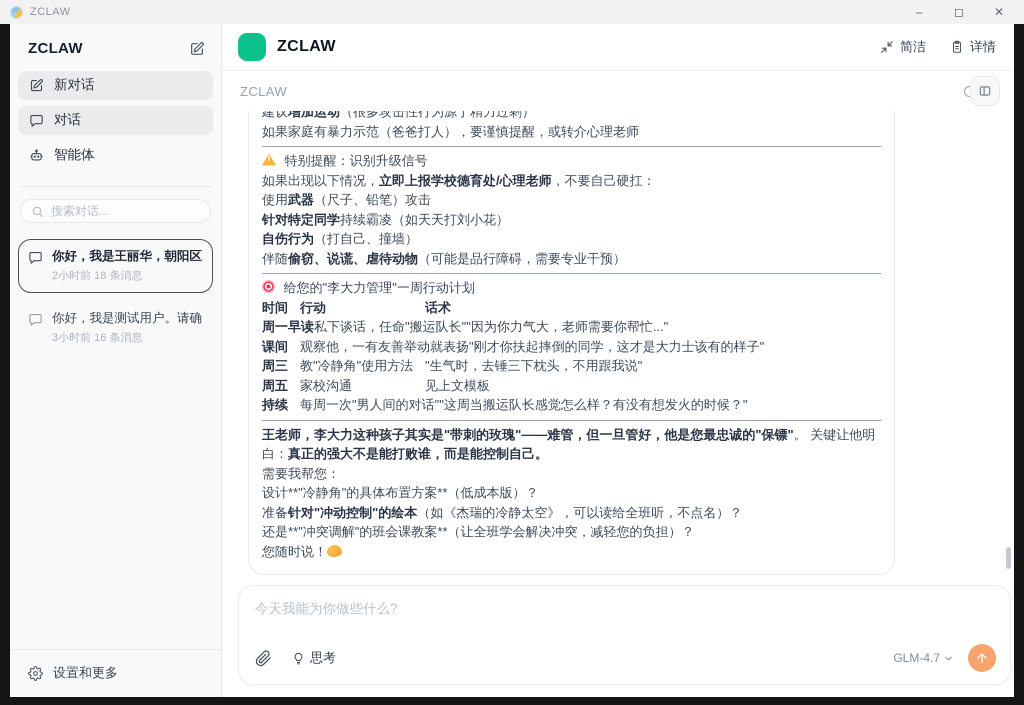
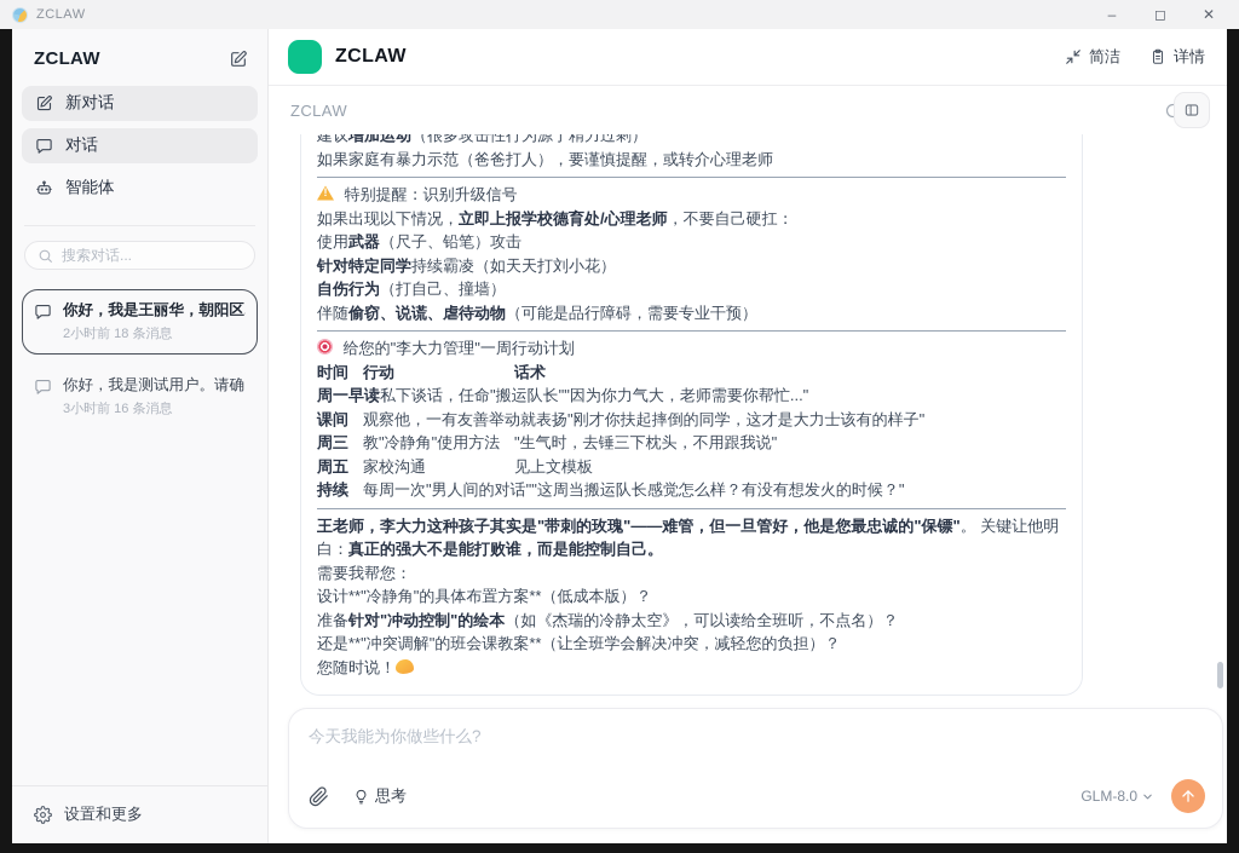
  ZCLAW
  –
  ◻
  ✕
  ZCLAW
  新对话
  对话
  智能体
  搜索对话...
  你好，我是王丽华，朝阳区
  2小时前 18 条消息
  你好，我是测试用户。请确
  3小时前 16 条消息
  设置和更多
  ZCLAW
  简洁
  详情
  ZCLAW
  建议增加运动（很多攻击性行为源于精力过剩）
  如果家庭有暴力示范（爸爸打人），要谨慎提醒，或转介心理老师
  特别提醒：识别升级信号
  如果出现以下情况，立即上报学校德育处/心理老师，不要自己硬扛：
  使用武器（尺子、铅笔）攻击
  针对特定同学持续霸凌（如天天打刘小花）
  自伤行为（打自己、撞墙）
  伴随偷窃、说谎、虐待动物（可能是品行障碍，需要专业干预）
  给您的"李大力管理"一周行动计划
  时间
  行动
  话术
  周一早读
  私下谈话，任命"搬运队长"
  "因为你力气大，老师需要你帮忙..."
  课间
  观察他，一有友善举动就表扬
  "刚才你扶起摔倒的同学，这才是大力士该有的样子"
  周三
  教"冷静角"使用方法
  "生气时，去锤三下枕头，不用跟我说"
  周五
  家校沟通
  见上文模板
  持续
  每周一次"男人间的对话"
  "这周当搬运队长感觉怎么样？有没有想发火的时候？"
  王老师，李大力这种孩子其实是"带刺的玫瑰"——难管，但一旦管好，他是您最忠诚的"保镖"。 关键让他明白：真正的强大不是能打败谁，而是能控制自己。
  需要我帮您：
  设计**"冷静角"的具体布置方案**（低成本版）？
  准备针对"冲动控制"的绘本（如《杰瑞的冷静太空》，可以读给全班听，不点名）？
  还是**"冲突调解"的班会课教案**（让全班学会解决冲突，减轻您的负担）？
  您随时说！
  今天我能为你做些什么?
  思考
- GLM-4.7
+ GLM-8.0
